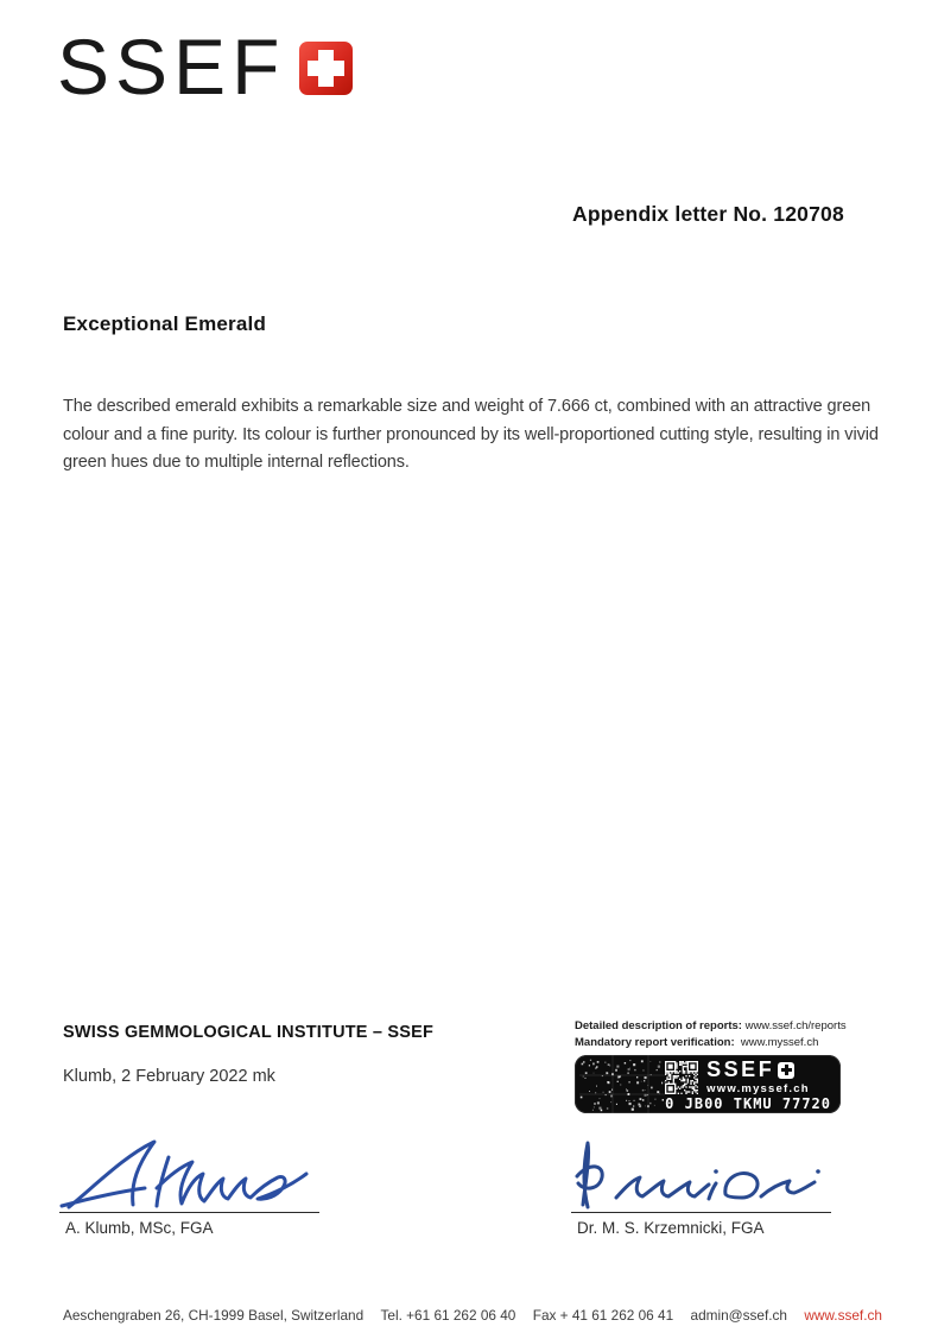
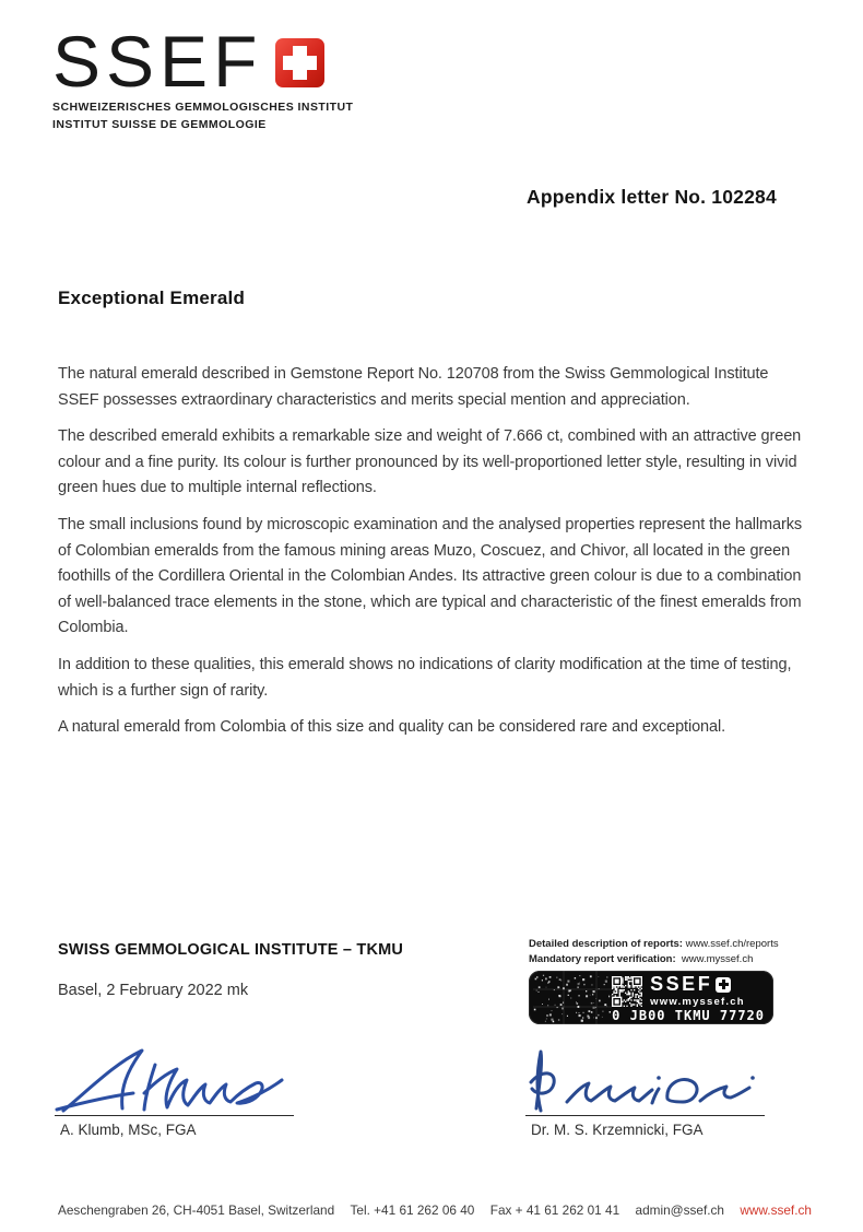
  SSEF
+ SCHWEIZERISCHES GEMMOLOGISCHES INSTITUT
+ INSTITUT SUISSE DE GEMMOLOGIE
- Appendix letter No. 120708
+ Appendix letter No. 102284
  Exceptional Emerald
+ The natural emerald described in Gemstone Report No. 120708 from the Swiss Gemmological Institute SSEF possesses extraordinary characteristics and merits special mention and appreciation.
- The described emerald exhibits a remarkable size and weight of 7.666 ct, combined with an attractive green colour and a fine purity. Its colour is further pronounced by its well-proportioned cutting style, resulting in vivid green hues due to multiple internal reflections.
+ The described emerald exhibits a remarkable size and weight of 7.666 ct, combined with an attractive green colour and a fine purity. Its colour is further pronounced by its well-proportioned letter style, resulting in vivid green hues due to multiple internal reflections.
+ The small inclusions found by microscopic examination and the analysed properties represent the hallmarks of Colombian emeralds from the famous mining areas Muzo, Coscuez, and Chivor, all located in the green foothills of the Cordillera Oriental in the Colombian Andes. Its attractive green colour is due to a combination of well-balanced trace elements in the stone, which are typical and characteristic of the finest emeralds from Colombia.
+ In addition to these qualities, this emerald shows no indications of clarity modification at the time of testing, which is a further sign of rarity.
+ A natural emerald from Colombia of this size and quality can be considered rare and exceptional.
- SWISS GEMMOLOGICAL INSTITUTE – SSEF
+ SWISS GEMMOLOGICAL INSTITUTE – TKMU
- Klumb, 2 February 2022 mk
+ Basel, 2 February 2022 mk
  Detailed description of reports: www.ssef.ch/reports
  Mandatory report verification: www.myssef.ch
  SSEF
  www.myssef.ch
  0 JB00 TKMU 77720
  A. Klumb, MSc, FGA
  Dr. M. S. Krzemnicki, FGA
- Aeschengraben 26, CH-1999 Basel, Switzerland
+ Aeschengraben 26, CH-4051 Basel, Switzerland
- Tel. +61 61 262 06 40
+ Tel. +41 61 262 06 40
- Fax + 41 61 262 06 41
+ Fax + 41 61 262 01 41
  admin@ssef.ch
  www.ssef.ch
